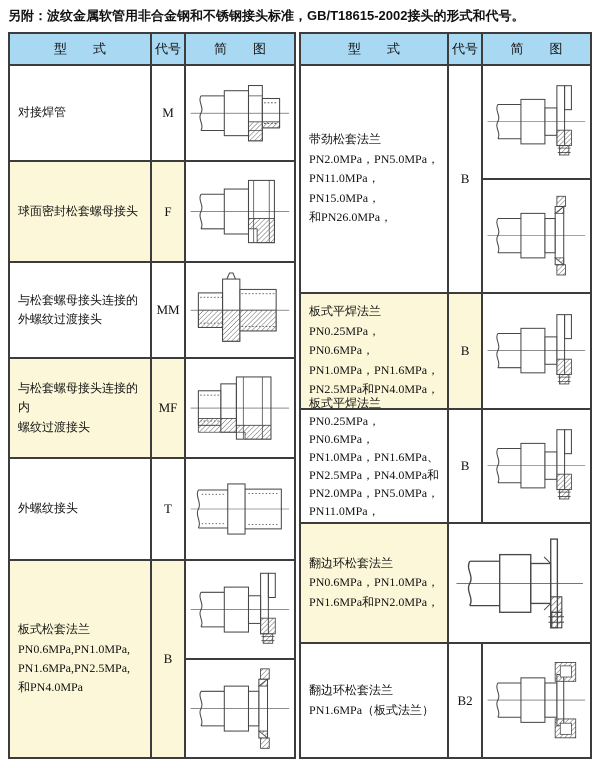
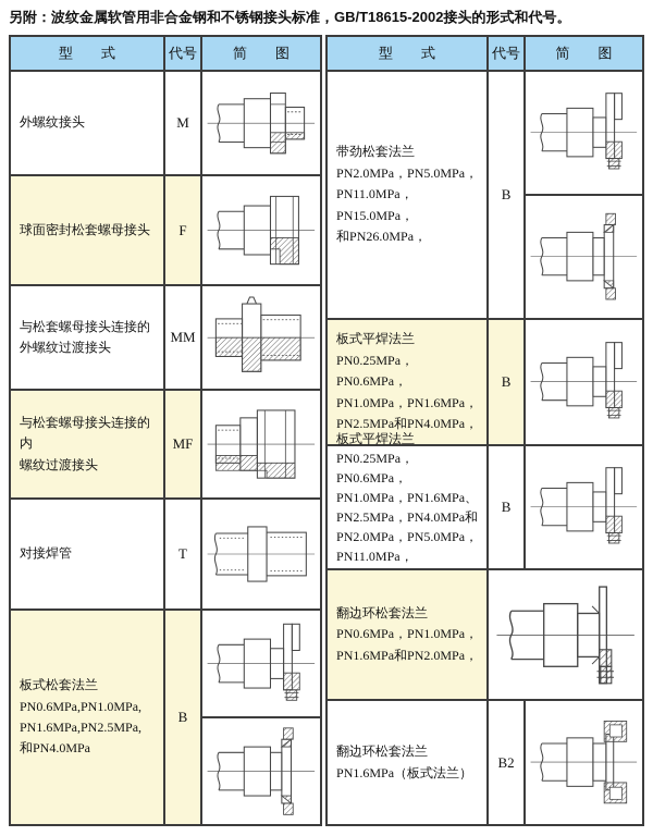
  另附：波纹金属软管用非合金钢和不锈钢接头标准，GB/T18615-2002接头的形式和代号。
  型 式
  代号
  简 图
- 对接焊管
+ 外螺纹接头
  M
  球面密封松套螺母接头
  F
  与松套螺母接头连接的
  外螺纹过渡接头
  MM
  与松套螺母接头连接的内
  螺纹过渡接头
  MF
- 外螺纹接头
+ 对接焊管
  T
  板式松套法兰
  PN0.6MPa,PN1.0MPa,
  PN1.6MPa,PN2.5MPa,
  和PN4.0MPa
  B
  型 式
  代号
  简 图
  带劲松套法兰
  PN2.0MPa，PN5.0MPa，
  PN11.0MPa，PN15.0MPa，
  和PN26.0MPa，
  B
  板式平焊法兰
  PN0.25MPa，PN0.6MPa，
  PN1.0MPa，PN1.6MPa，
  PN2.5MPa和PN4.0MPa，
  B
  板式平焊法兰
  PN0.25MPa，PN0.6MPa，
  PN1.0MPa，PN1.6MPa、
  PN2.5MPa，PN4.0MPa和
  PN2.0MPa，PN5.0MPa，
  B
  翻边环松套法兰
  PN0.6MPa，PN1.0MPa，
  PN1.6MPa和PN2.0MPa，
  翻边环松套法兰
  PN1.6MPa（板式法兰）
  B2
